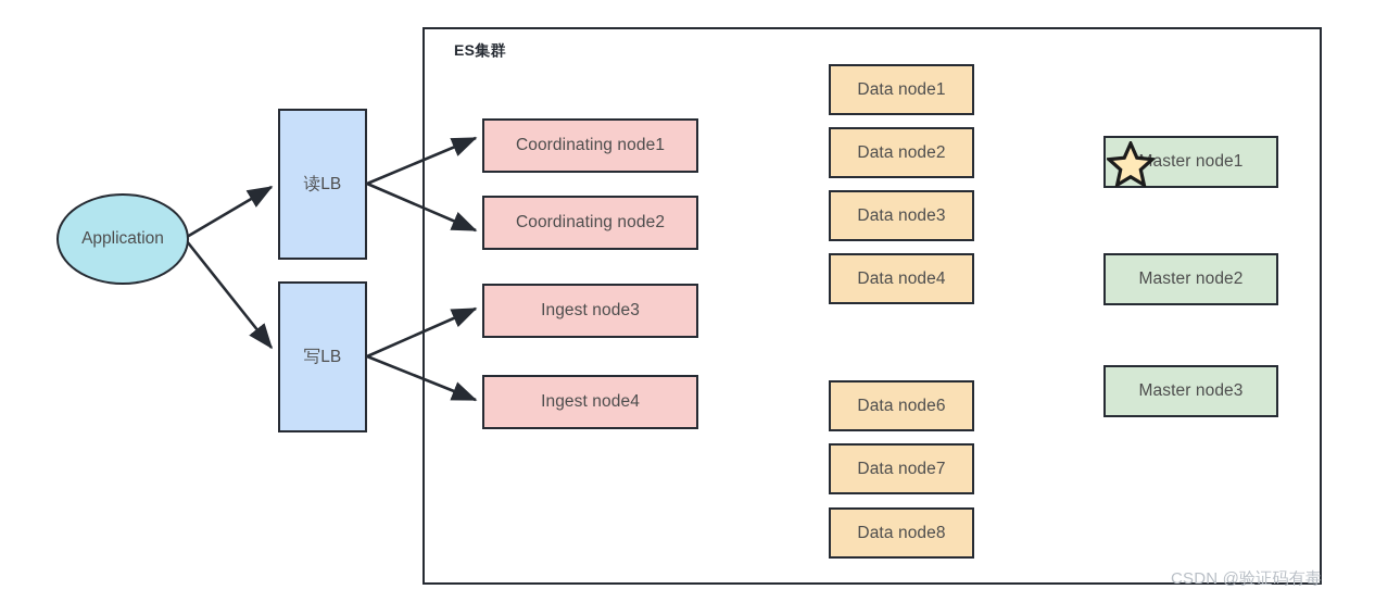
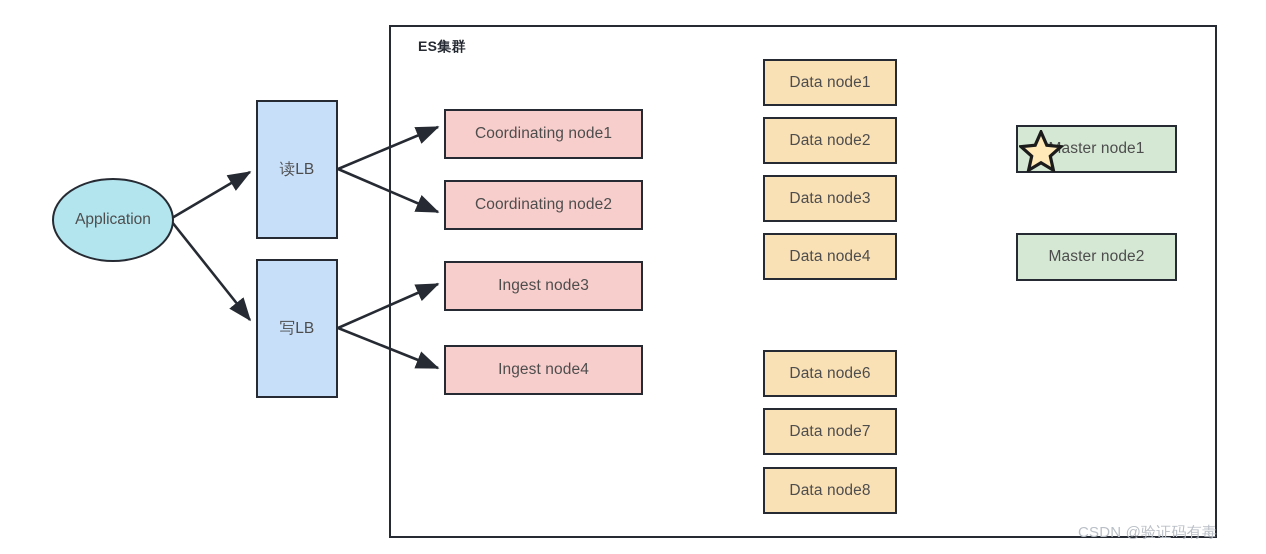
  ES集群
  Application
  读LB
  写LB
  Coordinating node1
  Coordinating node2
  Ingest node3
  Ingest node4
  Data node1
  Data node2
  Data node3
  Data node4
  Data node6
  Data node7
  Data node8
  aster node1
  Master node2
- Master node3
  CSDN @验证码有毒
